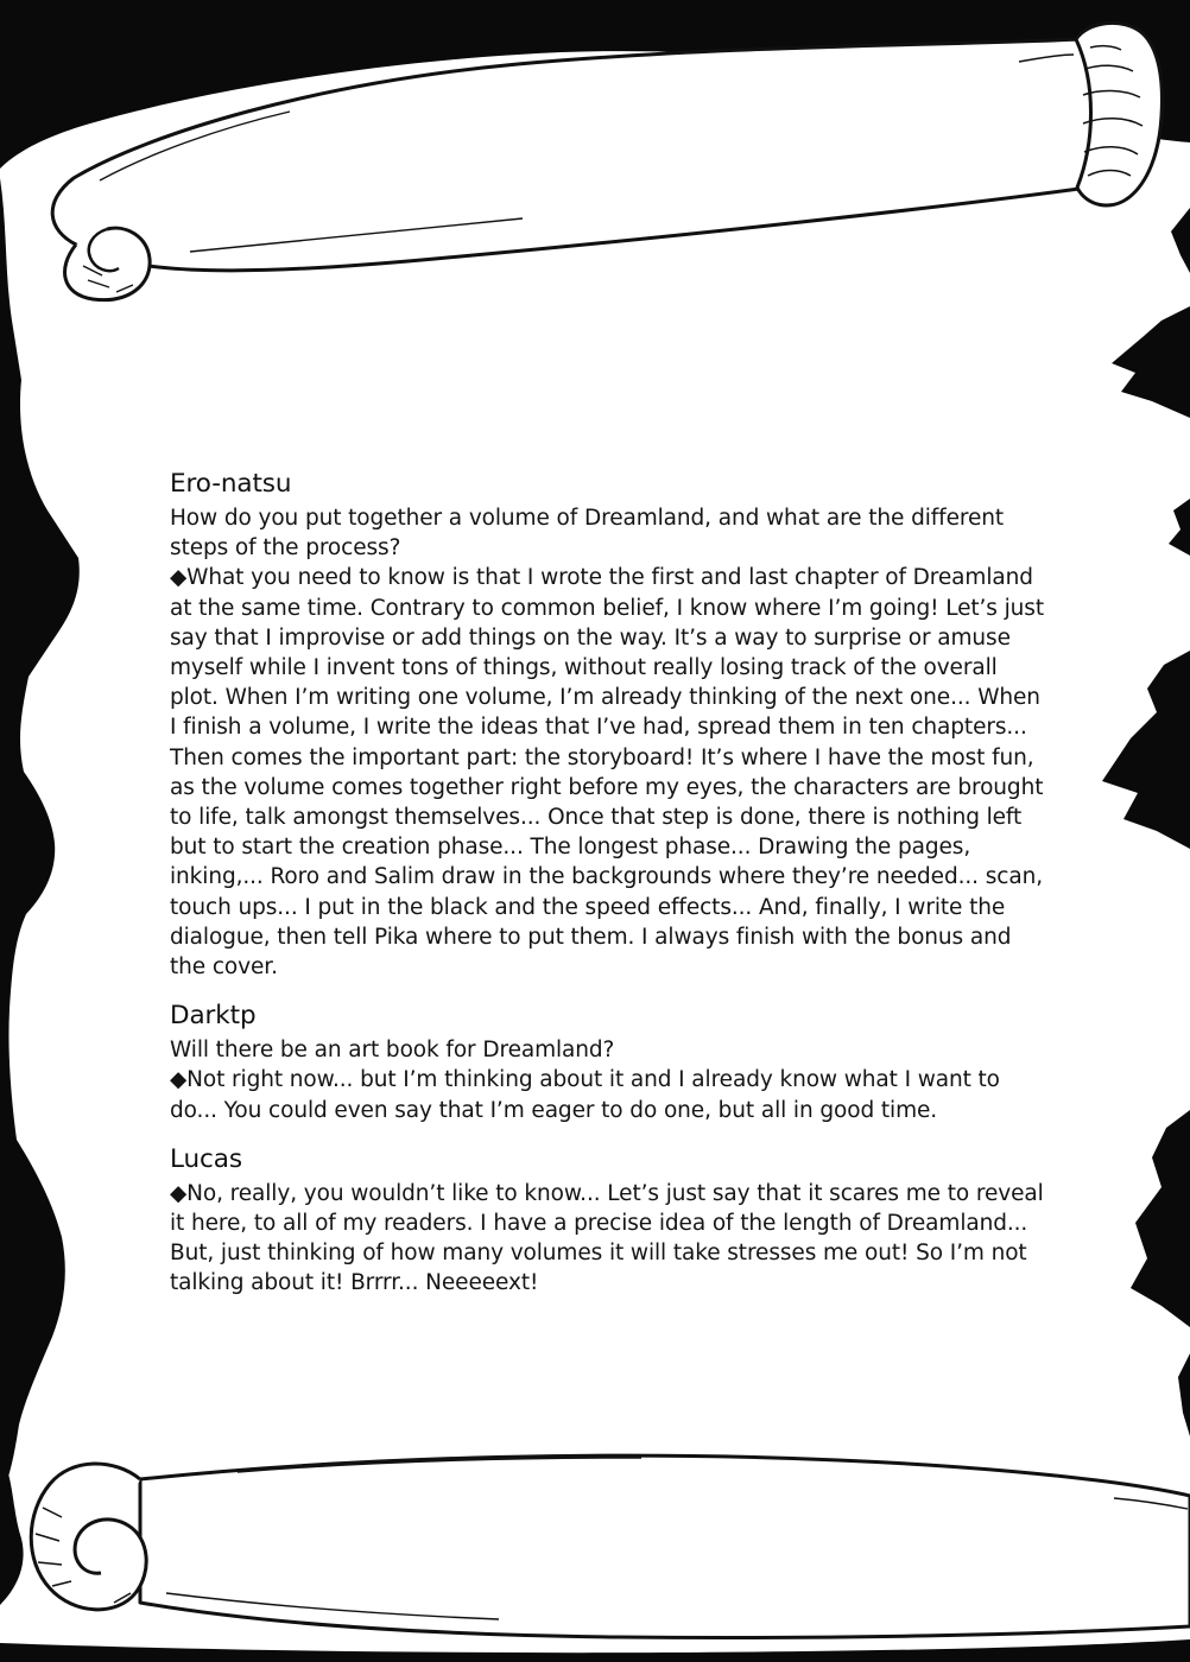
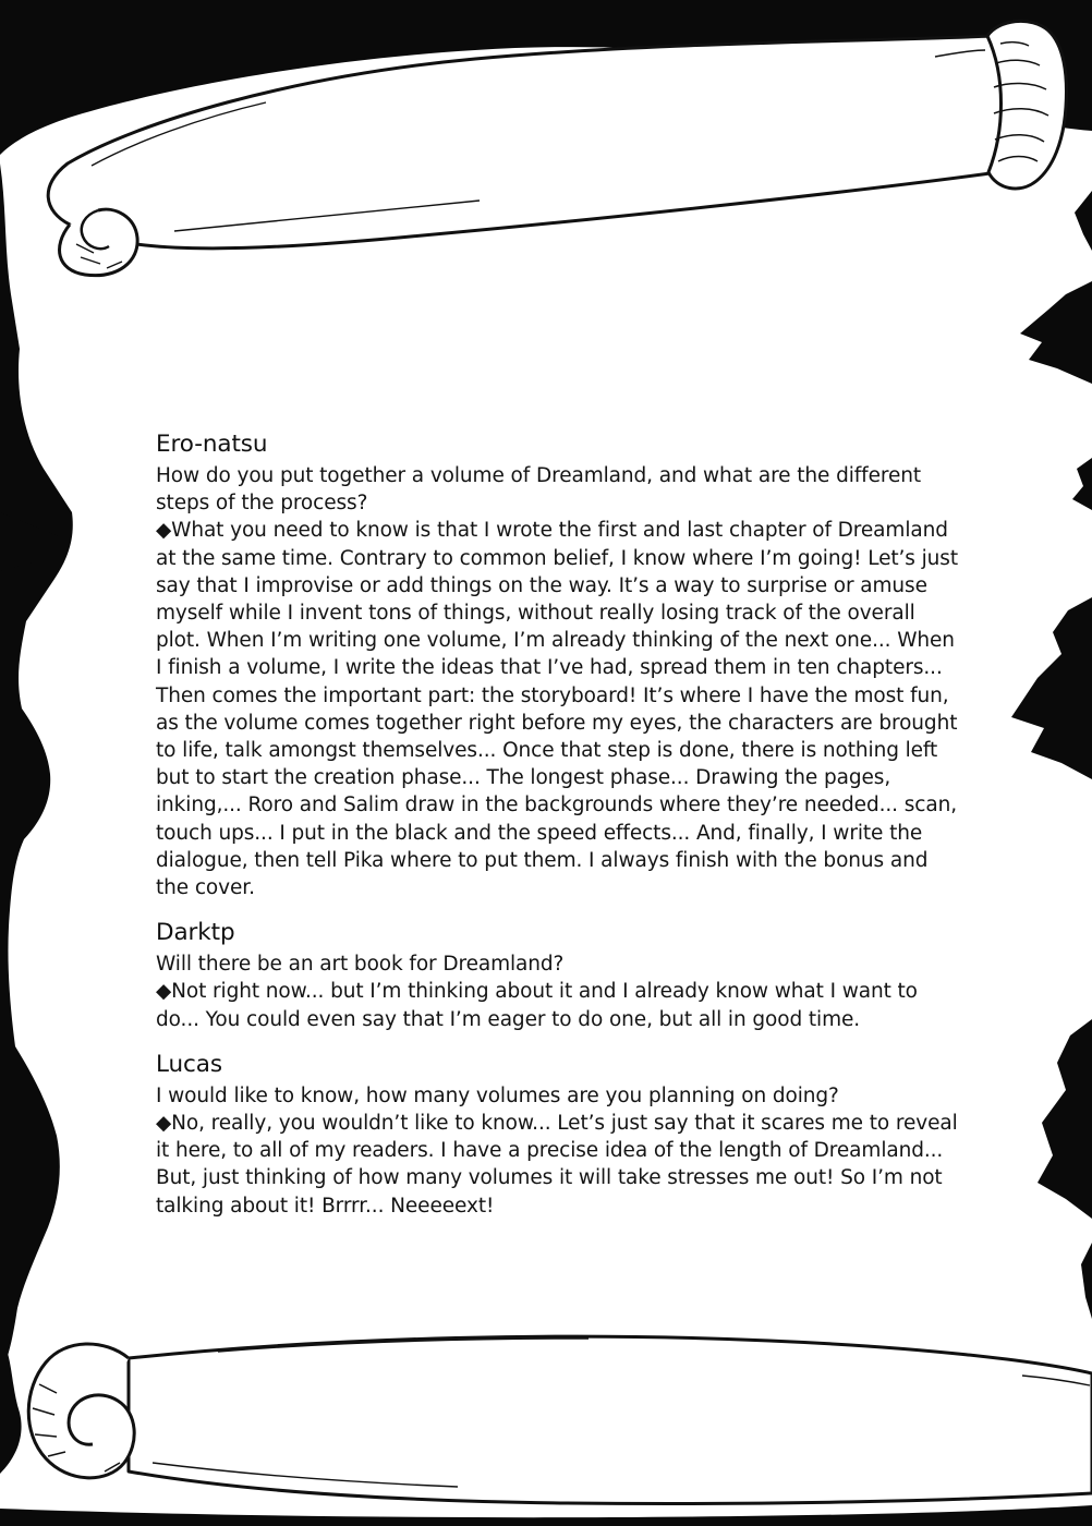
  Ero-natsu
  How do you put together a volume of Dreamland, and what are the different steps of the process?
  ◆What you need to know is that I wrote the first and last chapter of Dreamland at the same time. Contrary to common belief, I know where I’m going! Let’s just say that I improvise or add things on the way. It’s a way to surprise or amuse myself while I invent tons of things, without really losing track of the overall plot. When I’m writing one volume, I’m already thinking of the next one... When I finish a volume, I write the ideas that I’ve had, spread them in ten chapters... Then comes the important part: the storyboard! It’s where I have the most fun, as the volume comes together right before my eyes, the characters are brought to life, talk amongst themselves... Once that step is done, there is nothing left but to start the creation phase... The longest phase... Drawing the pages, inking,... Roro and Salim draw in the backgrounds where they’re needed... scan, touch ups... I put in the black and the speed effects... And, finally, I write the dialogue, then tell Pika where to put them. I always finish with the bonus and the cover.
  Darktp
  Will there be an art book for Dreamland?
  ◆Not right now... but I’m thinking about it and I already know what I want to do... You could even say that I’m eager to do one, but all in good time.
  Lucas
+ I would like to know, how many volumes are you planning on doing?
  ◆No, really, you wouldn’t like to know... Let’s just say that it scares me to reveal it here, to all of my readers. I have a precise idea of the length of Dreamland... But, just thinking of how many volumes it will take stresses me out! So I’m not talking about it! Brrrr... Neeeeext!
